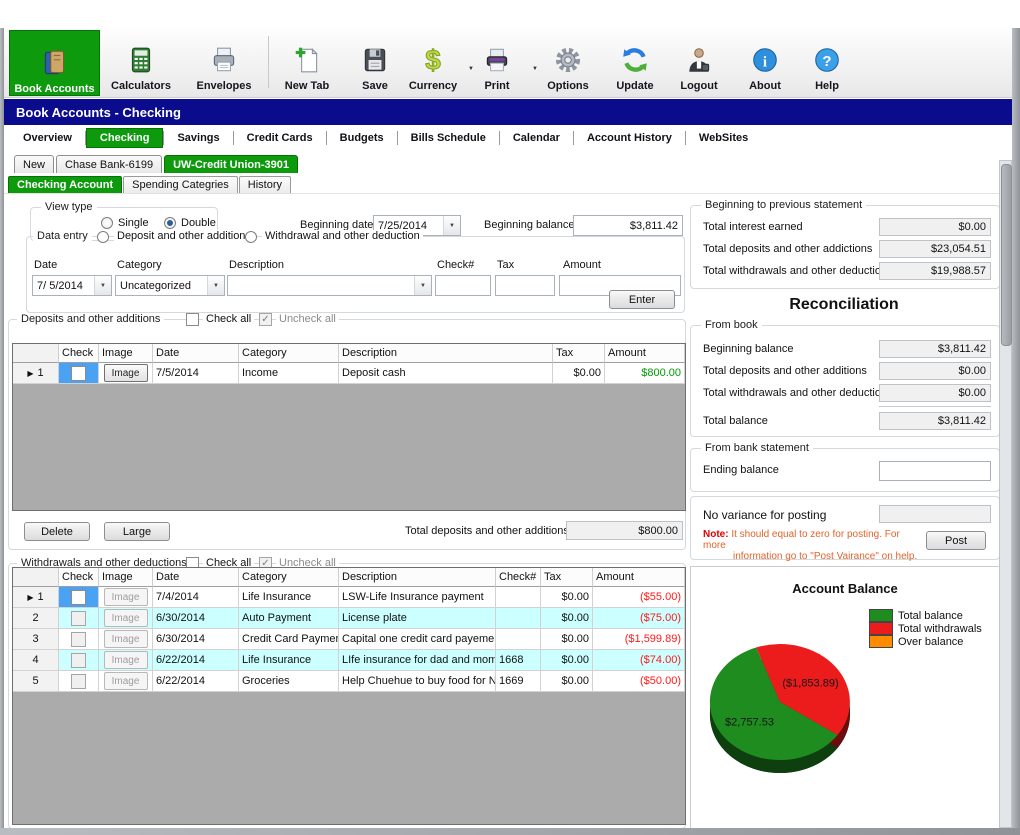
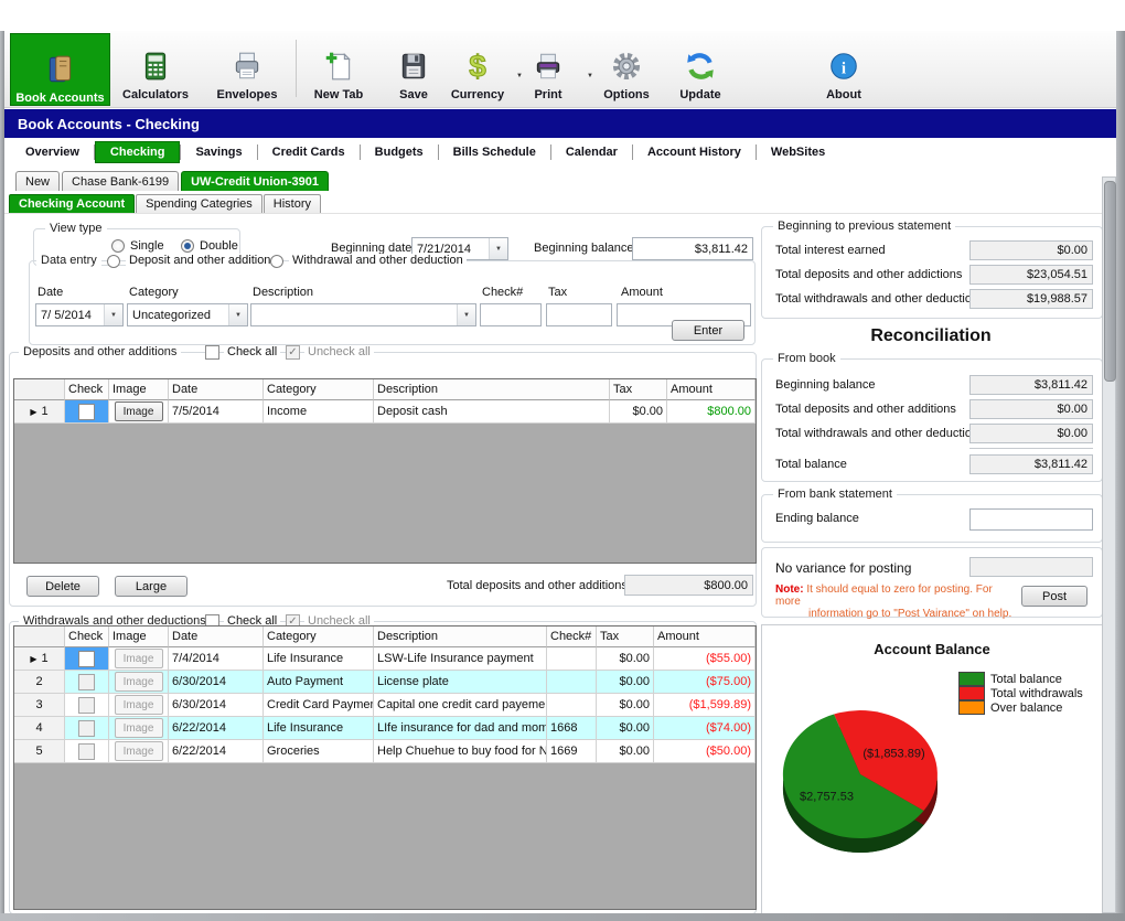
  Book Accounts
  Calculators
  Envelopes
  New Tab
  Save
  $
  Currency
  Print
  Options
  Update
- Logout
  i
  About
- ?
- Help
  Book Accounts - Checking
  Overview
  Checking
  Savings
  Credit Cards
  Budgets
  Bills Schedule
  Calendar
  Account History
  WebSites
  New
  Chase Bank-6199
  UW-Credit Union-3901
  Checking Account
  Spending Categries
  History
  View type
  Single
  Double
  Beginning date
- 7/25/2014
+ 7/21/2014
  Beginning balance
  $3,811.42
  Data entry
  Deposit and other addition
  Withdrawal and other deduction
  Date
  Category
  Description
  Check#
  Tax
  Amount
  7/ 5/2014
  Uncategorized
  Enter
  Deposits and other additions
  Check all
  ✓
  Uncheck all
  Check
  Image
  Date
  Category
  Description
  Tax
  Amount
  ▶
  1
  Image
  7/5/2014
  Income
  Deposit cash
  $0.00
  $800.00
  Delete
  Large
  Total deposits and other addition
  $800.00
  Withdrawals and other deductions
  Check all
  ✓
  Uncheck all
  Check
  Image
  Date
  Category
  Description
  Check#
  Tax
  Amount
  ▶
  1
  Image
  7/4/2014
  Life Insurance
  LSW-Life Insurance payment
  $0.00
  ($55.00)
  2
  Image
  6/30/2014
  Auto Payment
  License plate
  $0.00
  ($75.00)
  3
  Image
  6/30/2014
  Credit Card Paymen
  Capital one credit card payeme
  $0.00
  ($1,599.89)
  4
  Image
  6/22/2014
  Life Insurance
  LIfe insurance for dad and mom
  1668
  $0.00
  ($74.00)
  5
  Image
  6/22/2014
  Groceries
  Help Chuehue to buy food for N
  1669
  $0.00
  ($50.00)
  Beginning to previous statement
  Total interest earned
  $0.00
  Total deposits and other addictions
  $23,054.51
  Total withdrawals and other deductio
  $19,988.57
  Reconciliation
  From book
  Beginning balance
  $3,811.42
  Total deposits and other additions
  $0.00
  Total withdrawals and other deductio
  $0.00
  Total balance
  $3,811.42
  From bank statement
  Ending balance
  No variance for posting
  Note: It should equal to zero for posting. For more
  information go to "Post Vairance" on help.
  Post
  Account Balance
  Total balance
  Total withdrawals
  Over balance
  ($1,853.89)
  $2,757.53
